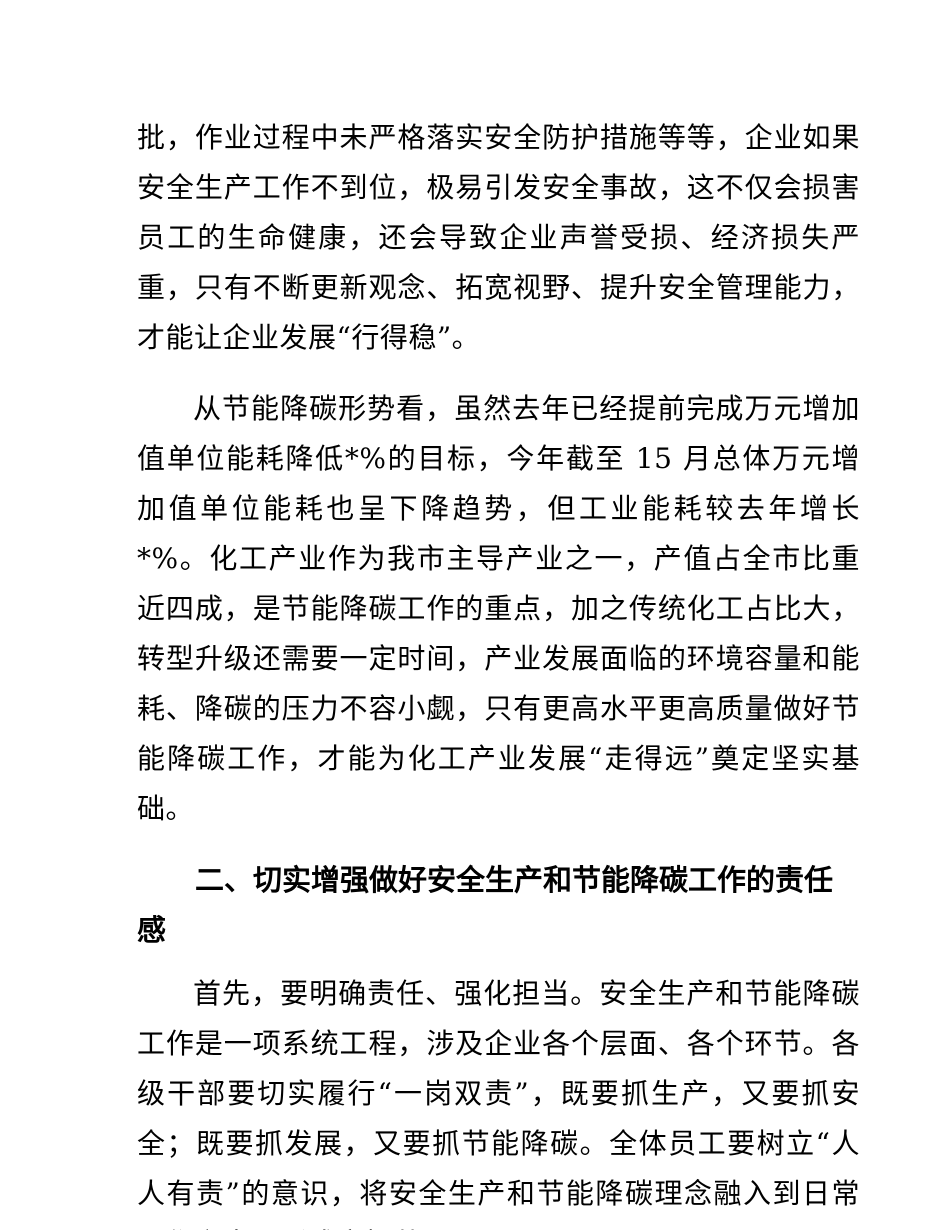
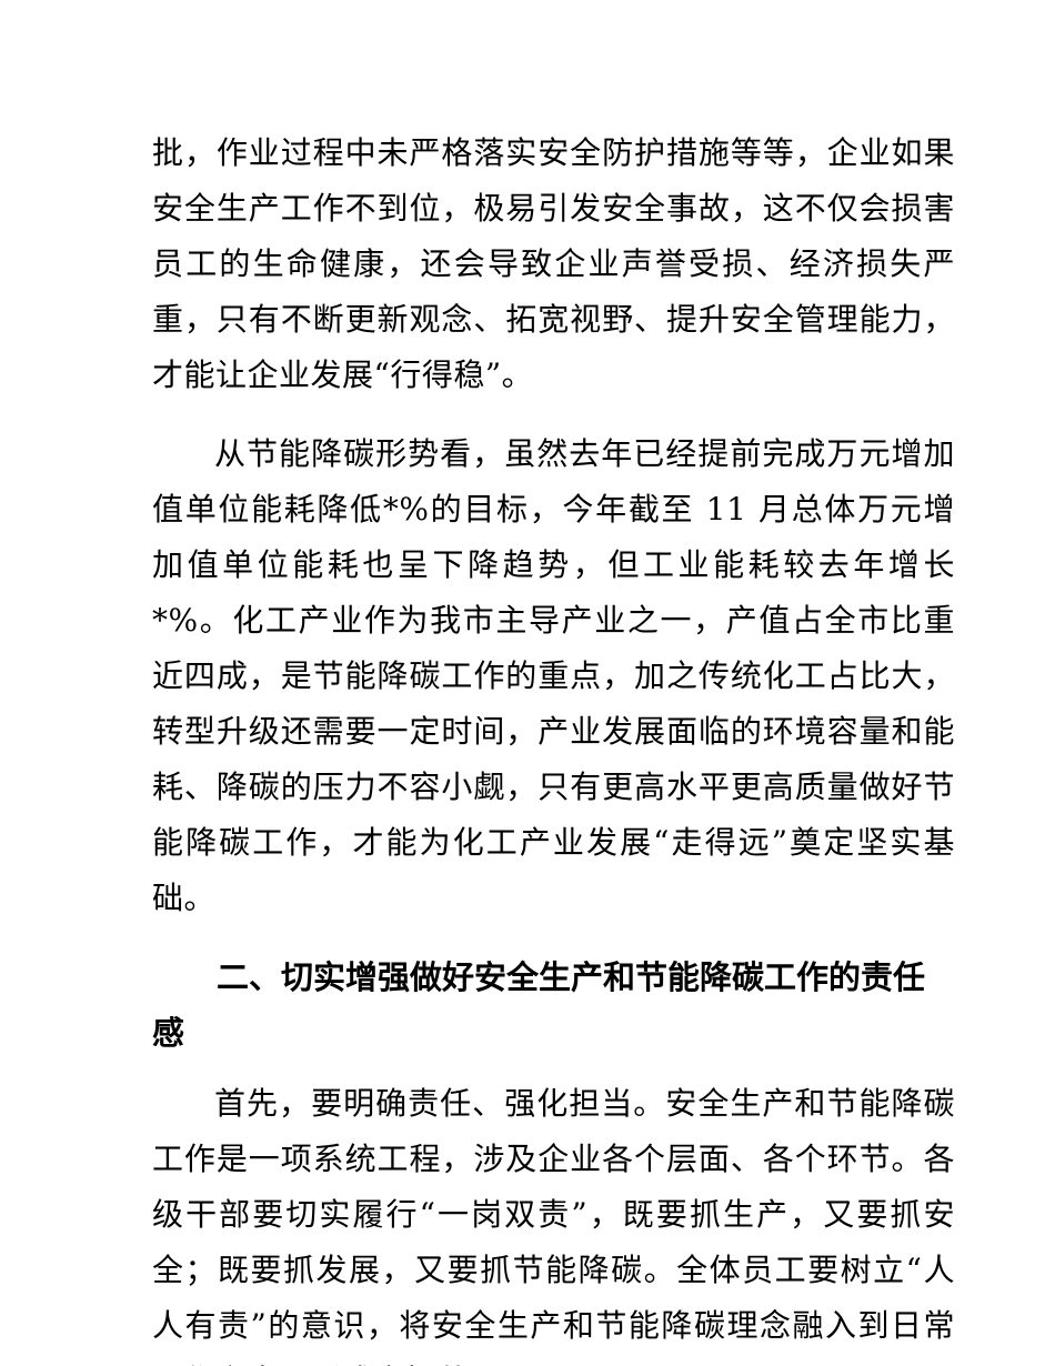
  批，作业过程中未严格落实安全防护措施等等，企业如果安全生产工作不到位，极易引发安全事故，这不仅会损害员工的生命健康，还会导致企业声誉受损、经济损失严重，只有不断更新观念、拓宽视野、提升安全管理能力，才能让企业发展“行得稳”。
- 从节能降碳形势看，虽然去年已经提前完成万元增加值单位能耗降低*%的目标，今年截至 15 月总体万元增加值单位能耗也呈下降趋势，但工业能耗较去年增长*%。化工产业作为我市主导产业之一，产值占全市比重近四成，是节能降碳工作的重点，加之传统化工占比大，转型升级还需要一定时间，产业发展面临的环境容量和能耗、降碳的压力不容小觑，只有更高水平更高质量做好节能降碳工作，才能为化工产业发展“走得远”奠定坚实基础。
+ 从节能降碳形势看，虽然去年已经提前完成万元增加值单位能耗降低*%的目标，今年截至 11 月总体万元增加值单位能耗也呈下降趋势，但工业能耗较去年增长*%。化工产业作为我市主导产业之一，产值占全市比重近四成，是节能降碳工作的重点，加之传统化工占比大，转型升级还需要一定时间，产业发展面临的环境容量和能耗、降碳的压力不容小觑，只有更高水平更高质量做好节能降碳工作，才能为化工产业发展“走得远”奠定坚实基础。
  二、切实增强做好安全生产和节能降碳工作的责任感
  首先，要明确责任、强化担当。安全生产和节能降碳工作是一项系统工程，涉及企业各个层面、各个环节。各级干部要切实履行“一岗双责”，既要抓生产，又要抓安全；既要抓发展，又要抓节能降碳。全体员工要树立“人人有责”的意识，将安全生产和节能降碳理念融入到日常
